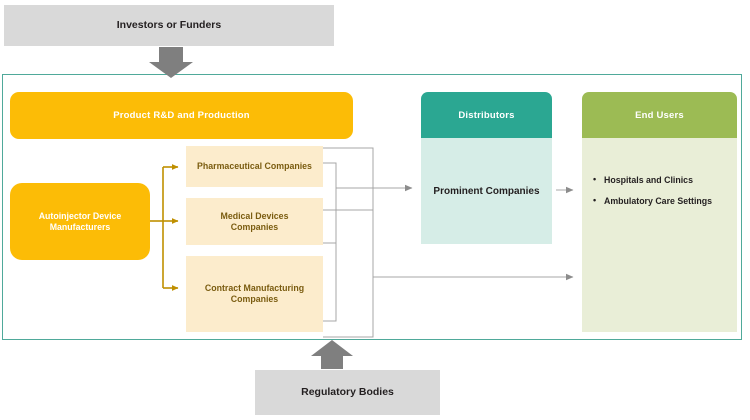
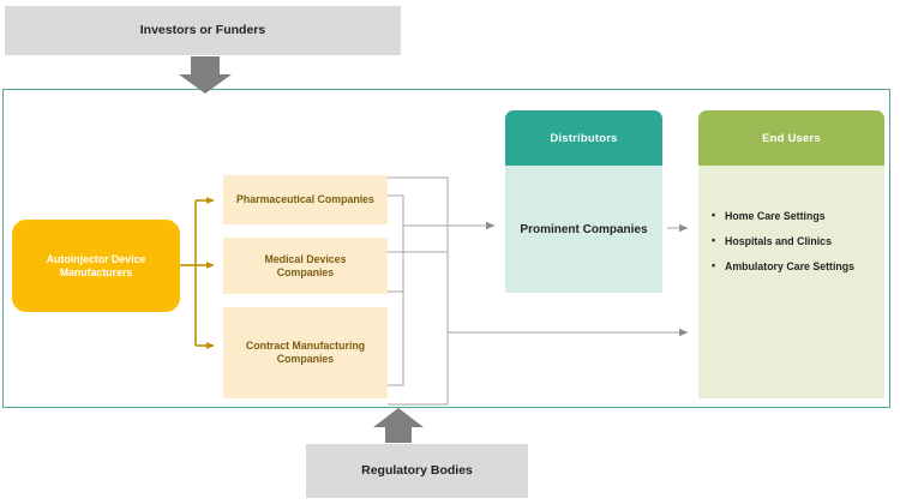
  Investors or Funders
  Regulatory Bodies
- Product R&D and Production
  Distributors
  End Users
  Prominent Companies
+ Home Care Settings
  Hospitals and Clinics
  Ambulatory Care Settings
  Autoinjector Device
  Manufacturers
  Pharmaceutical Companies
  Medical Devices
  Companies
  Contract Manufacturing
  Companies
